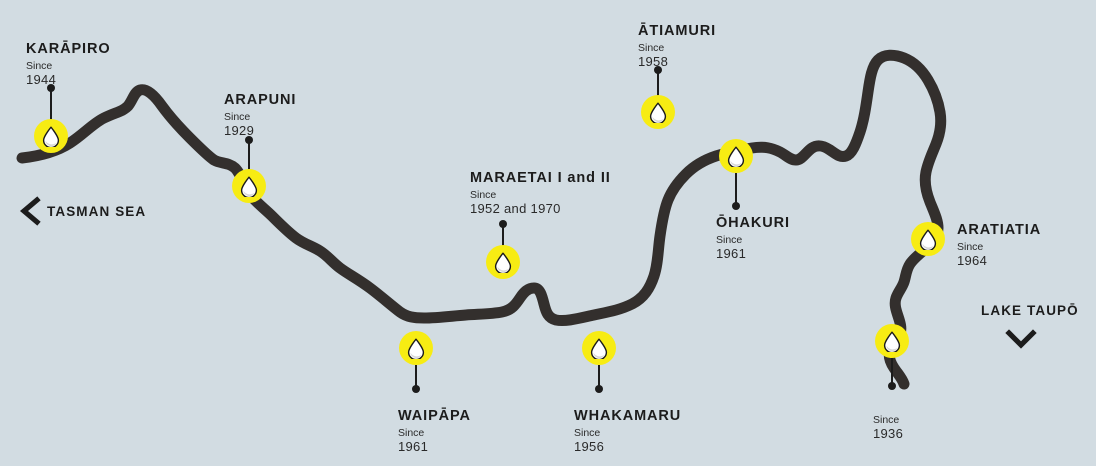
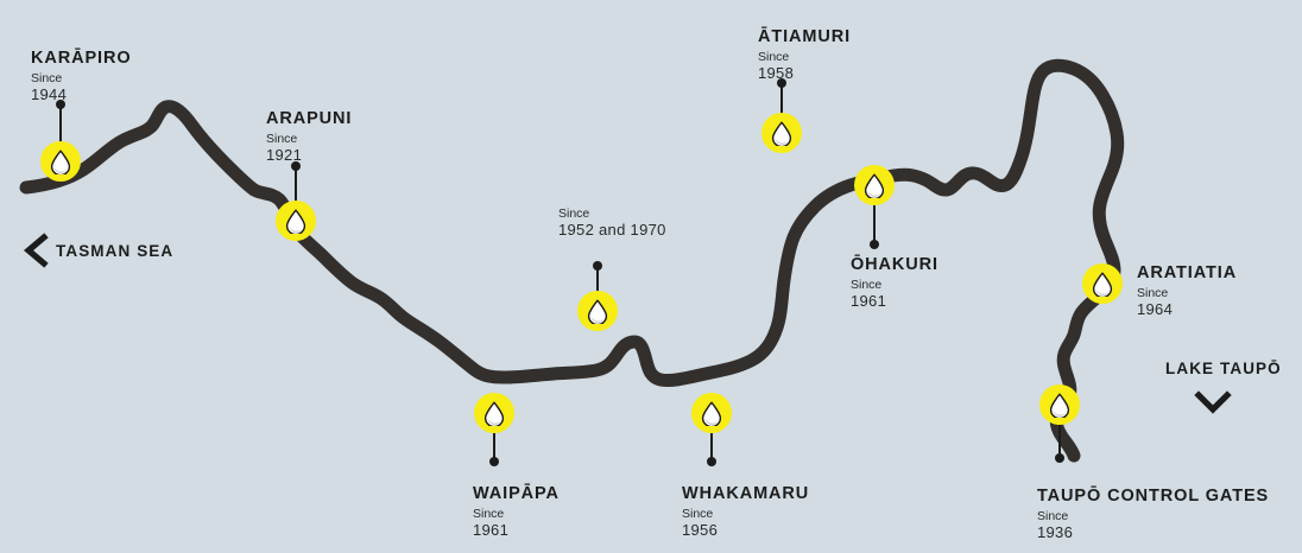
  KARĀPIRO
  Since
  1944
  ARAPUNI
  Since
- 1929
+ 1921
  WAIPĀPA
  Since
  1961
- MARAETAI I and II
  Since
  1952 and 1970
  WHAKAMARU
  Since
  1956
  ĀTIAMURI
  Since
  1958
  ŌHAKURI
  Since
  1961
  ARATIATIA
  Since
  1964
+ TAUPŌ CONTROL GATES
  Since
  1936
  TASMAN SEA
  LAKE TAUPŌ
